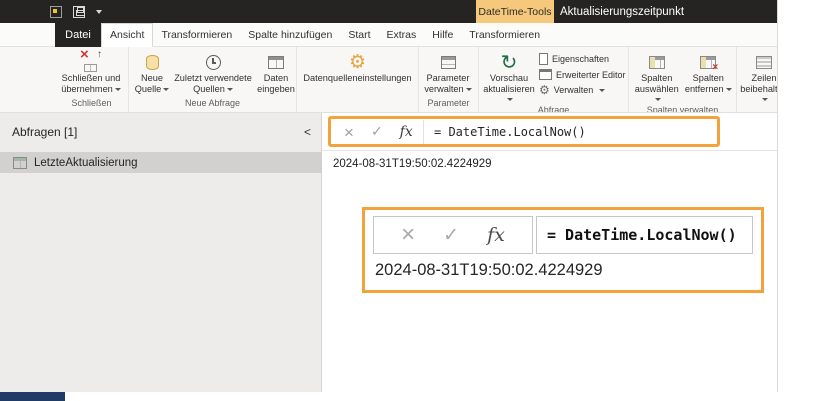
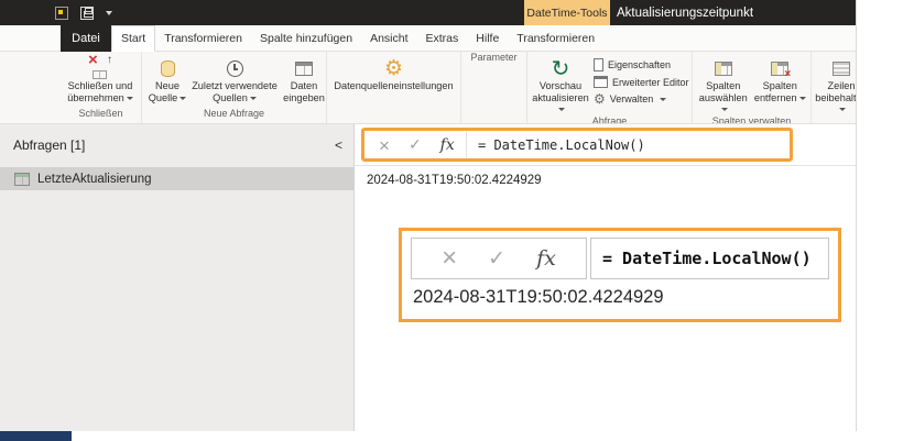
  DateTime-Tools
  Aktualisierungszeitpunkt
  Datei
- Ansicht
+ Start
  Transformieren
  Spalte hinzufügen
- Start
+ Ansicht
  Extras
  Hilfe
  Transformieren
  ×
  ↑
  Schließen und übernehmen
  Schließen
  Neue Quelle
  Zuletzt verwendete Quellen
  Daten eingeben
  Neue Abfrage
  ⚙
  Datenquelleneinstellungen
- Parameter verwalten
  Parameter
  ↻
  Vorschau aktualisieren
  Eigenschaften
  Erweiterter Editor
  ⚙
  Verwalten
  Abfrage
  Spalten auswählen
  Spalten entfernen
  Spalten verwalten
  Zeilen beibehal
  Abfragen [1]
  <
  LetzteAktualisierung
  ×
  ✓
  fx
  = DateTime.LocalNow()
  2024-08-31T19:50:02.4224929
  ×
  ✓
  fx
  = DateTime.LocalNow()
  2024-08-31T19:50:02.4224929
